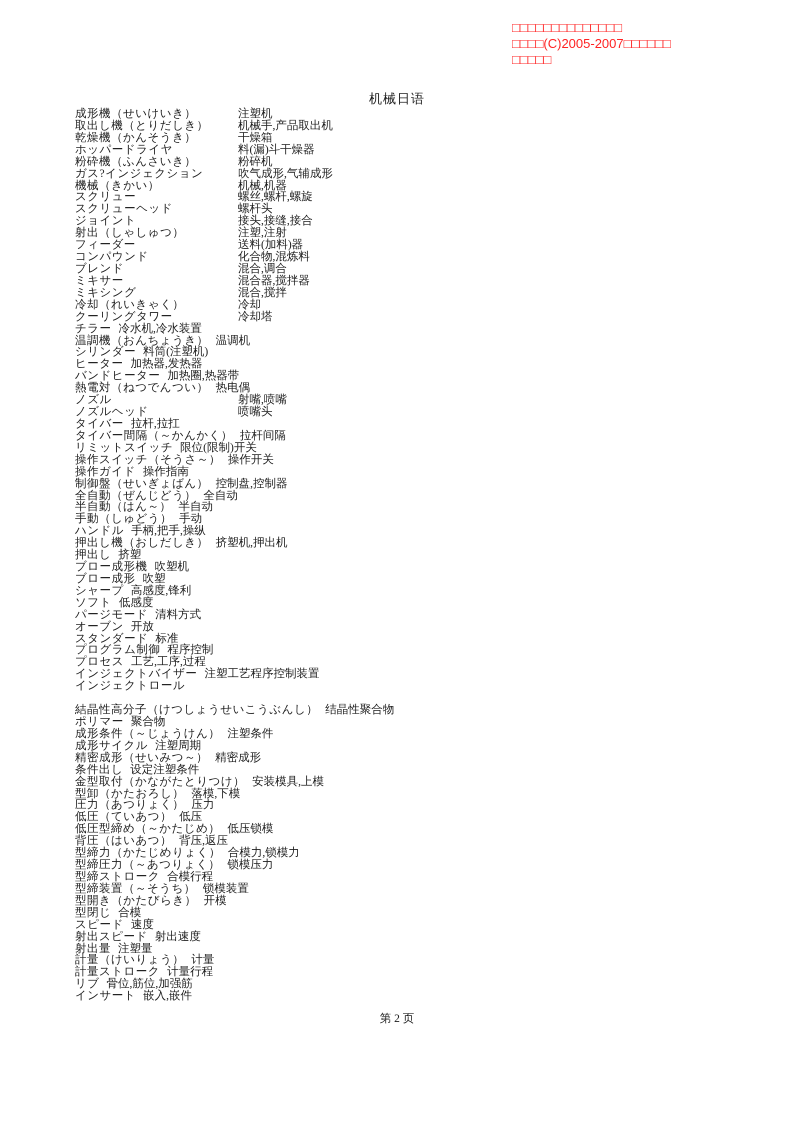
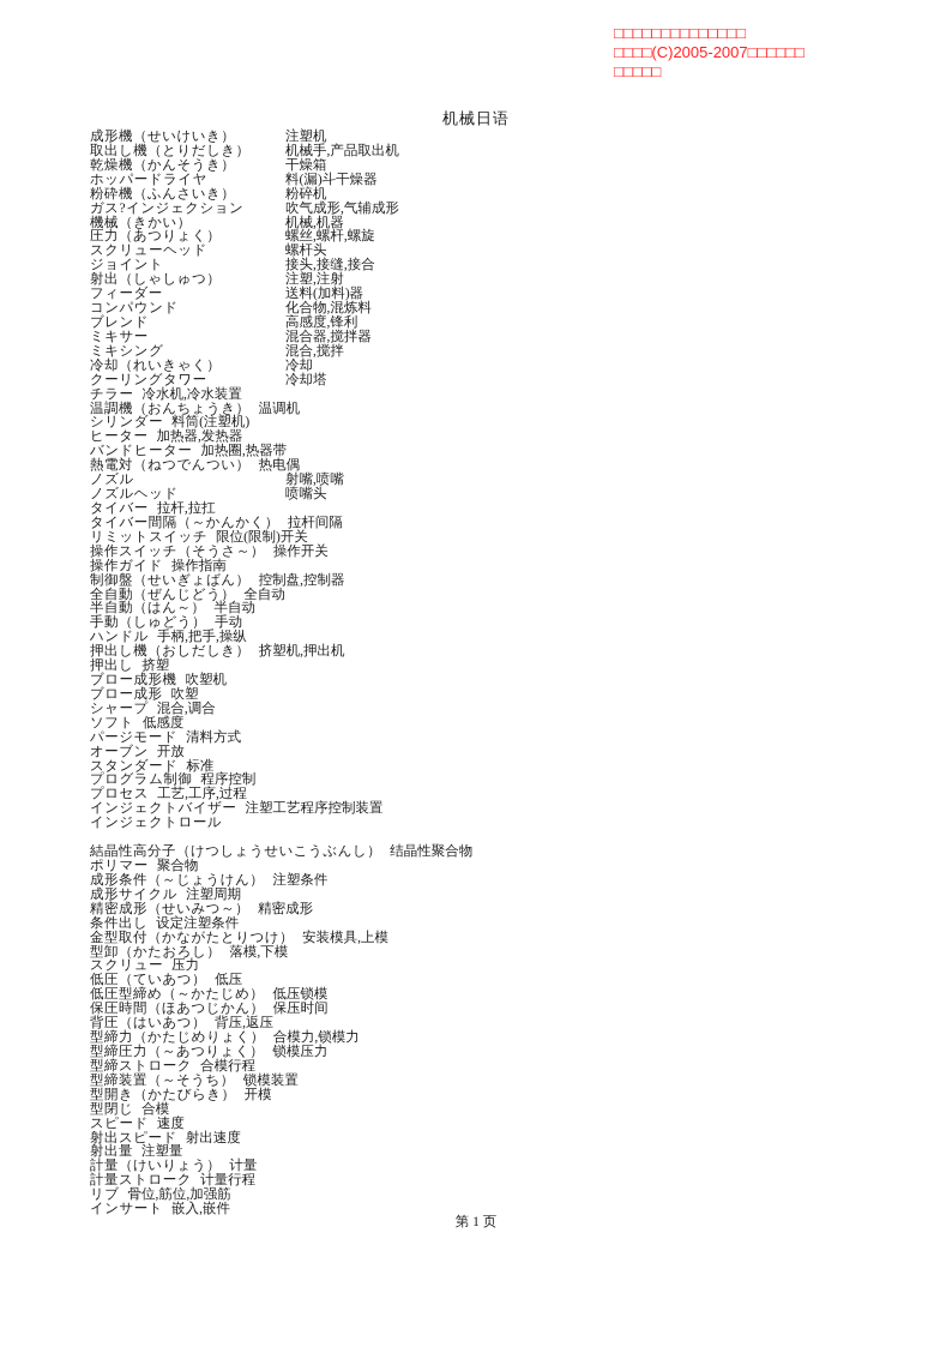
  □□□□□□□□□□□□□□
  □□□□(C)2005-2007□□□□□□
  □□□□□
  机械日语
  成形機（せいけいき） 注塑机
  取出し機（とりだしき） 机械手,产品取出机
  乾燥機（かんそうき） 干燥箱
  ホッパードライヤ 料(漏)斗干燥器
  粉砕機（ふんさいき） 粉碎机
  ガス?インジェクション 吹气成形,气辅成形
  機械（きかい） 机械,机器
- スクリュー 螺丝,螺杆,螺旋
+ 圧力（あつりょく） 螺丝,螺杆,螺旋
  スクリューヘッド 螺杆头
  ジョイント 接头,接缝,接合
  射出（しゃしゅつ） 注塑,注射
  フィーダー 送料(加料)器
  コンパウンド 化合物,混炼料
- ブレンド 混合,调合
+ ブレンド 高感度,锋利
  ミキサー 混合器,搅拌器
  ミキシング 混合,搅拌
  冷却（れいきゃく） 冷却
  クーリングタワー 冷却塔
  チラー 冷水机,冷水装置
  温調機（おんちょうき） 温调机
  シリンダー 料筒(注塑机)
  ヒーター 加热器,发热器
  バンドヒーター 加热圈,热器带
  熱電対（ねつでんつい） 热电偶
  ノズル 射嘴,喷嘴
  ノズルヘッド 喷嘴头
  タイバー 拉杆,拉扛
  タイバー間隔（～かんかく） 拉杆间隔
  リミットスイッチ 限位(限制)开关
  操作スイッチ（そうさ～） 操作开关
  操作ガイド 操作指南
  制御盤（せいぎょばん） 控制盘,控制器
  全自動（ぜんじどう） 全自动
  半自動（はん～） 半自动
  手動（しゅどう） 手动
  ハンドル 手柄,把手,操纵
  押出し機（おしだしき） 挤塑机,押出机
  押出し 挤塑
  ブロー成形機 吹塑机
  ブロー成形 吹塑
- シャープ 高感度,锋利
+ シャープ 混合,调合
  ソフト 低感度
  パージモード 清料方式
  オーブン 开放
  スタンダード 标准
  プログラム制御 程序控制
  プロセス 工艺,工序,过程
  インジェクトバイザー 注塑工艺程序控制装置
  インジェクトロール
  結晶性高分子（けつしょうせいこうぶんし） 结晶性聚合物
  ポリマー 聚合物
  成形条件（～じょうけん） 注塑条件
  成形サイクル 注塑周期
  精密成形（せいみつ～） 精密成形
  条件出し 设定注塑条件
  金型取付（かながたとりつけ） 安装模具,上模
  型卸（かたおろし） 落模,下模
- 圧力（あつりょく） 压力
+ スクリュー 压力
  低圧（ていあつ） 低压
  低圧型締め（～かたじめ） 低压锁模
+ 保圧時間（ほあつじかん） 保压时间
  背圧（はいあつ） 背压,返压
  型締力（かたじめりょく） 合模力,锁模力
  型締圧力（～あつりょく） 锁模压力
  型締ストローク 合模行程
  型締装置（～そうち） 锁模装置
  型開き（かたびらき） 开模
  型閉じ 合模
  スピード 速度
  射出スピード 射出速度
  射出量 注塑量
  計量（けいりょう） 计量
  計量ストローク 计量行程
  リブ 骨位,筋位,加强筋
  インサート 嵌入,嵌件
- 第 2 页
+ 第 1 页
